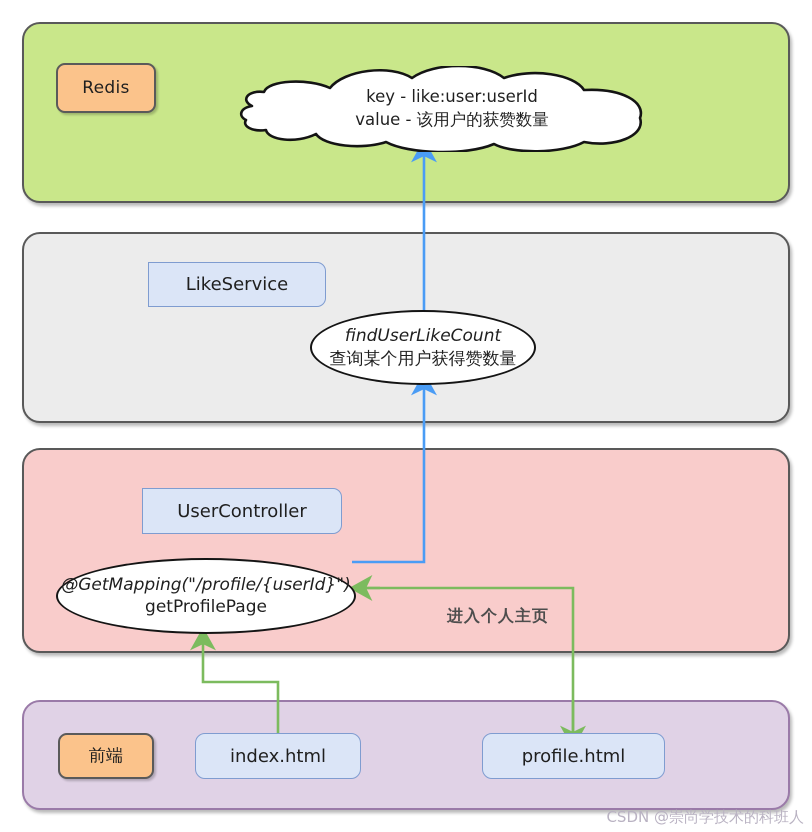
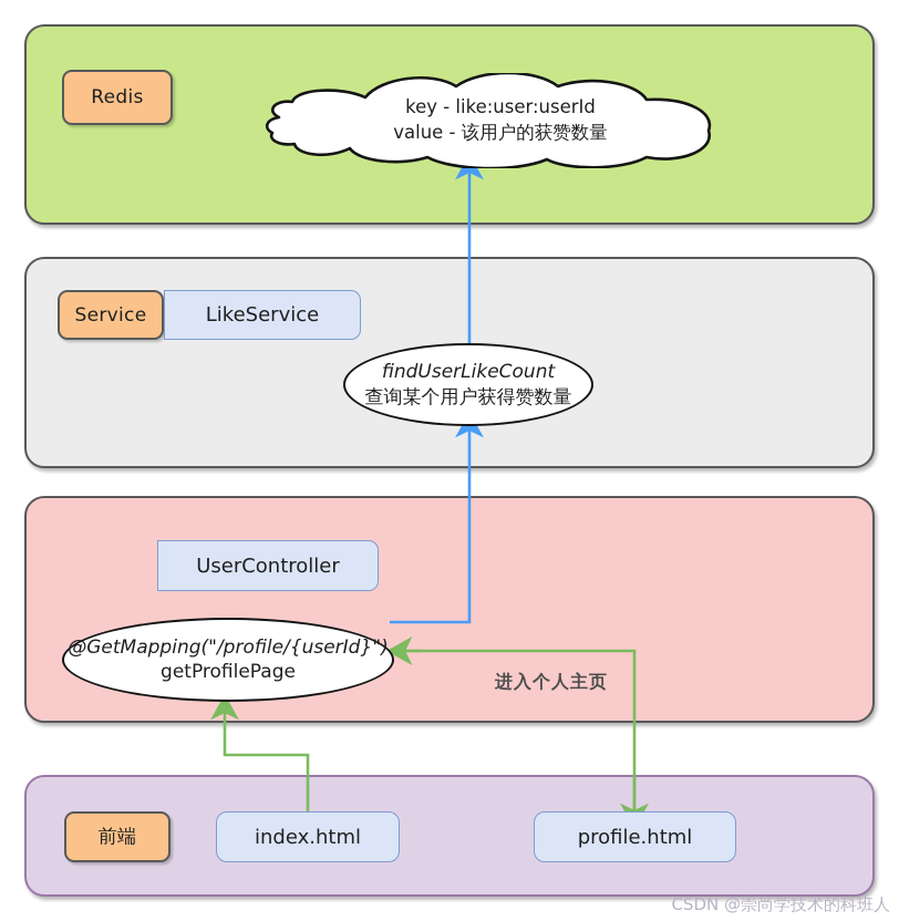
  Redis
  key - like:user:userId
  value - 该用户的获赞数量
+ Service
  LikeService
  findUserLikeCount
  查询某个用户获得赞数量
  UserController
  @GetMapping("/profile/{userId}")
  getProfilePage
  进入个人主页
  前端
  index.html
  profile.html
  CSDN @崇尚学技术的科班人
